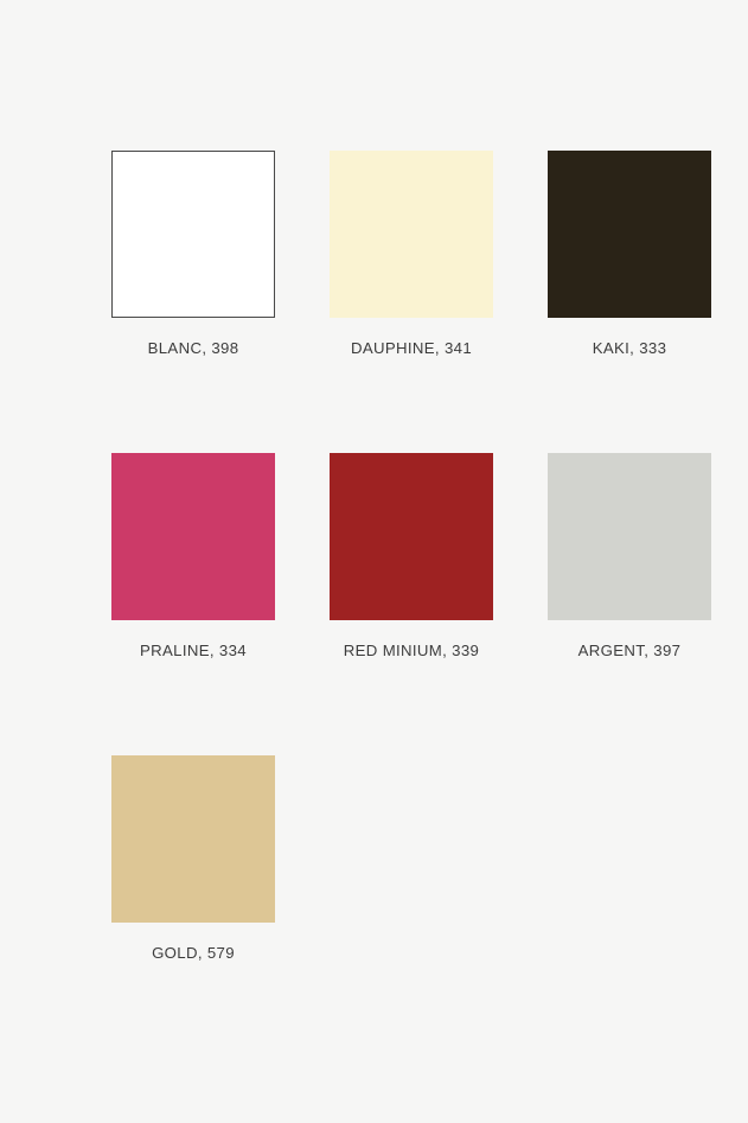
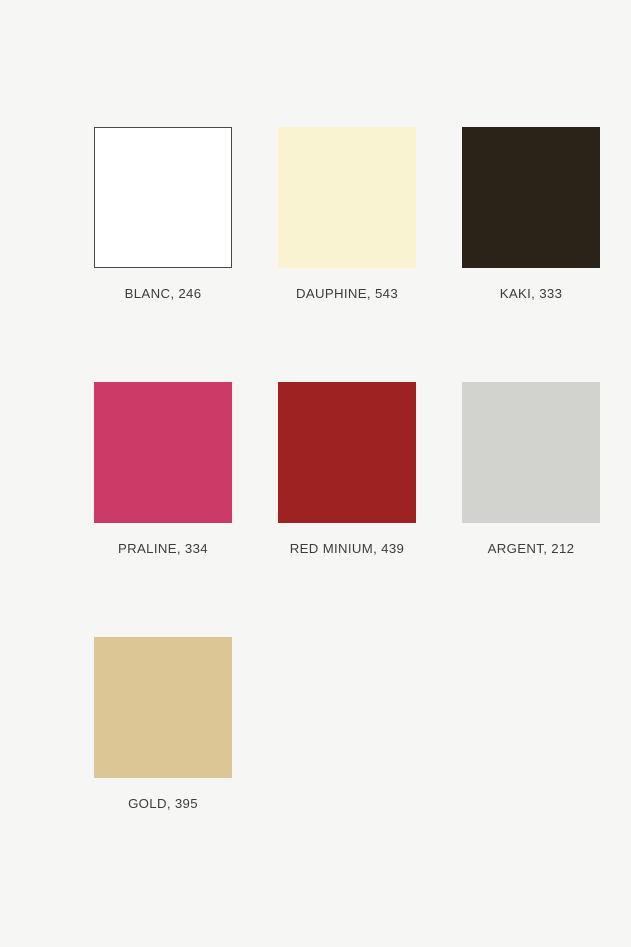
- BLANC, 398
+ BLANC, 246
- DAUPHINE, 341
+ DAUPHINE, 543
  KAKI, 333
  PRALINE, 334
- RED MINIUM, 339
+ RED MINIUM, 439
- ARGENT, 397
+ ARGENT, 212
- GOLD, 579
+ GOLD, 395
